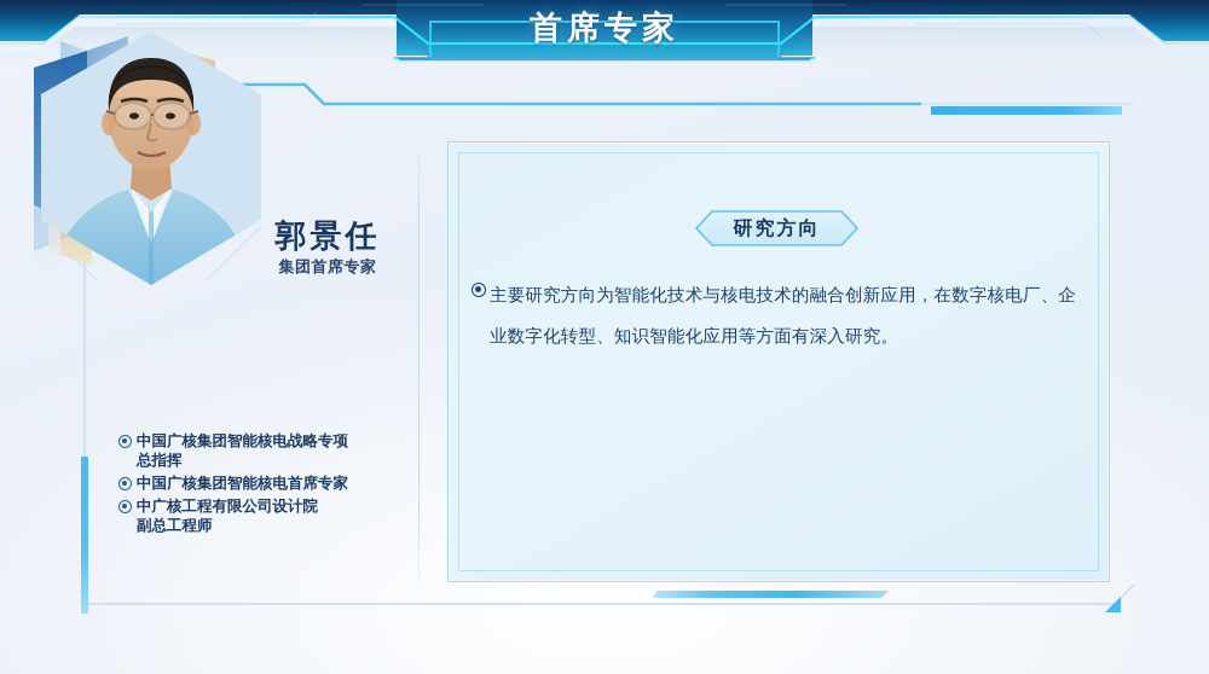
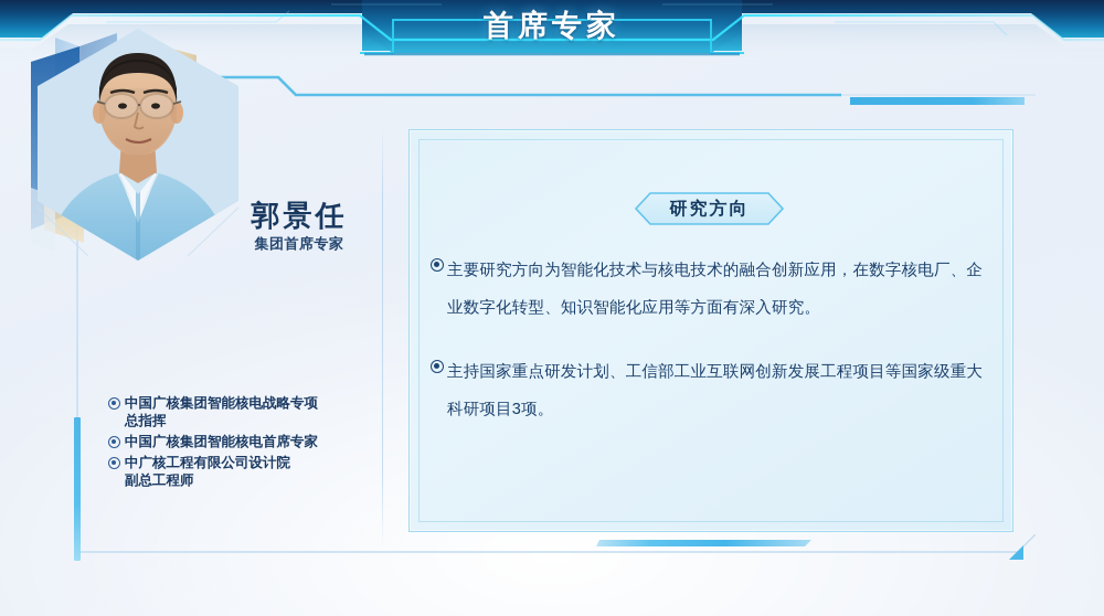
  首席专家
  郭景任
  集团首席专家
  中国广核集团智能核电战略专项
  总指挥
  中国广核集团智能核电首席专家
  中广核工程有限公司设计院
  副总工程师
  研究方向
  主要研究方向为智能化技术与核电技术的融合创新应用，在数字核电厂、企业数字化转型、知识智能化应用等方面有深入研究。
+ 主持国家重点研发计划、工信部工业互联网创新发展工程项目等国家级重大科研项目3项。
